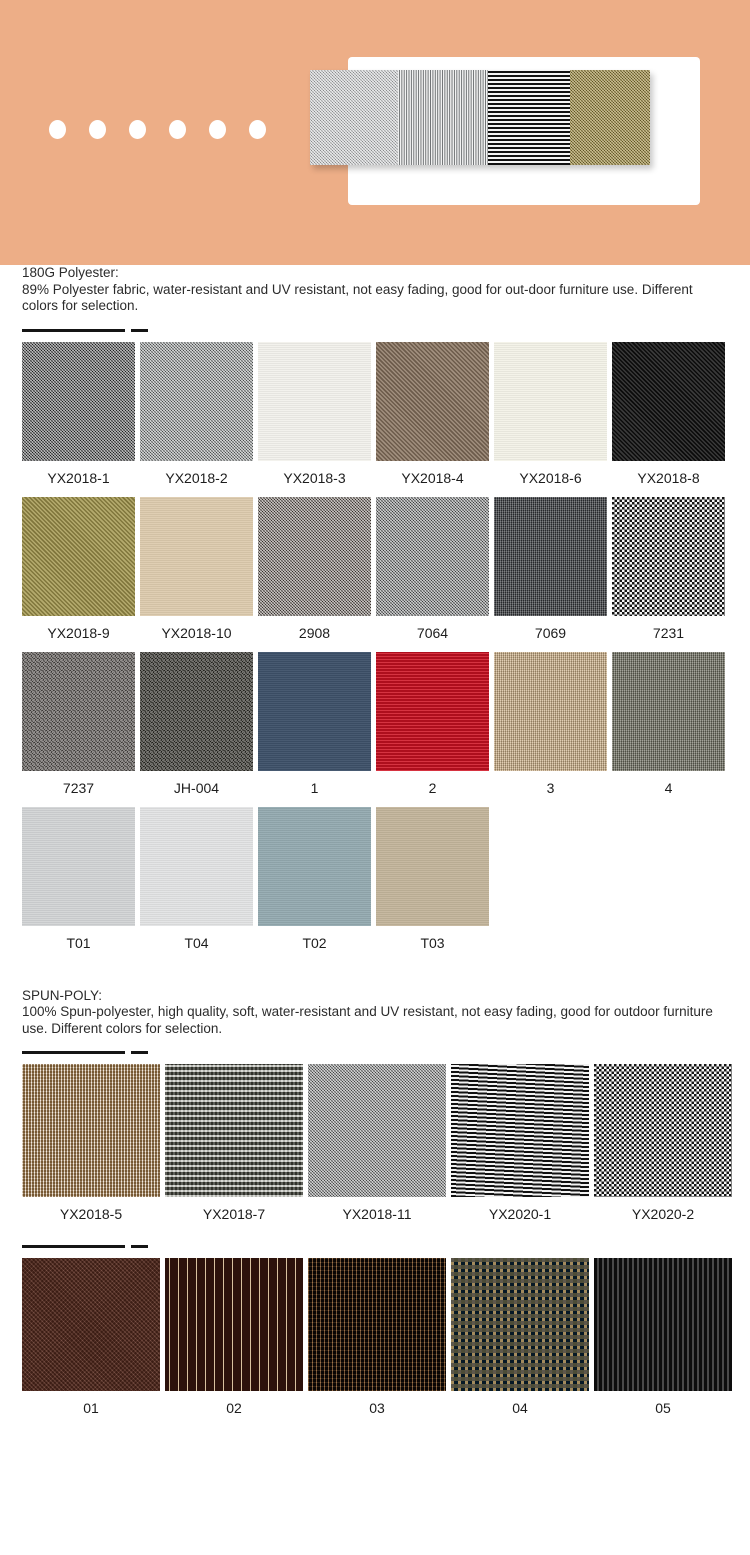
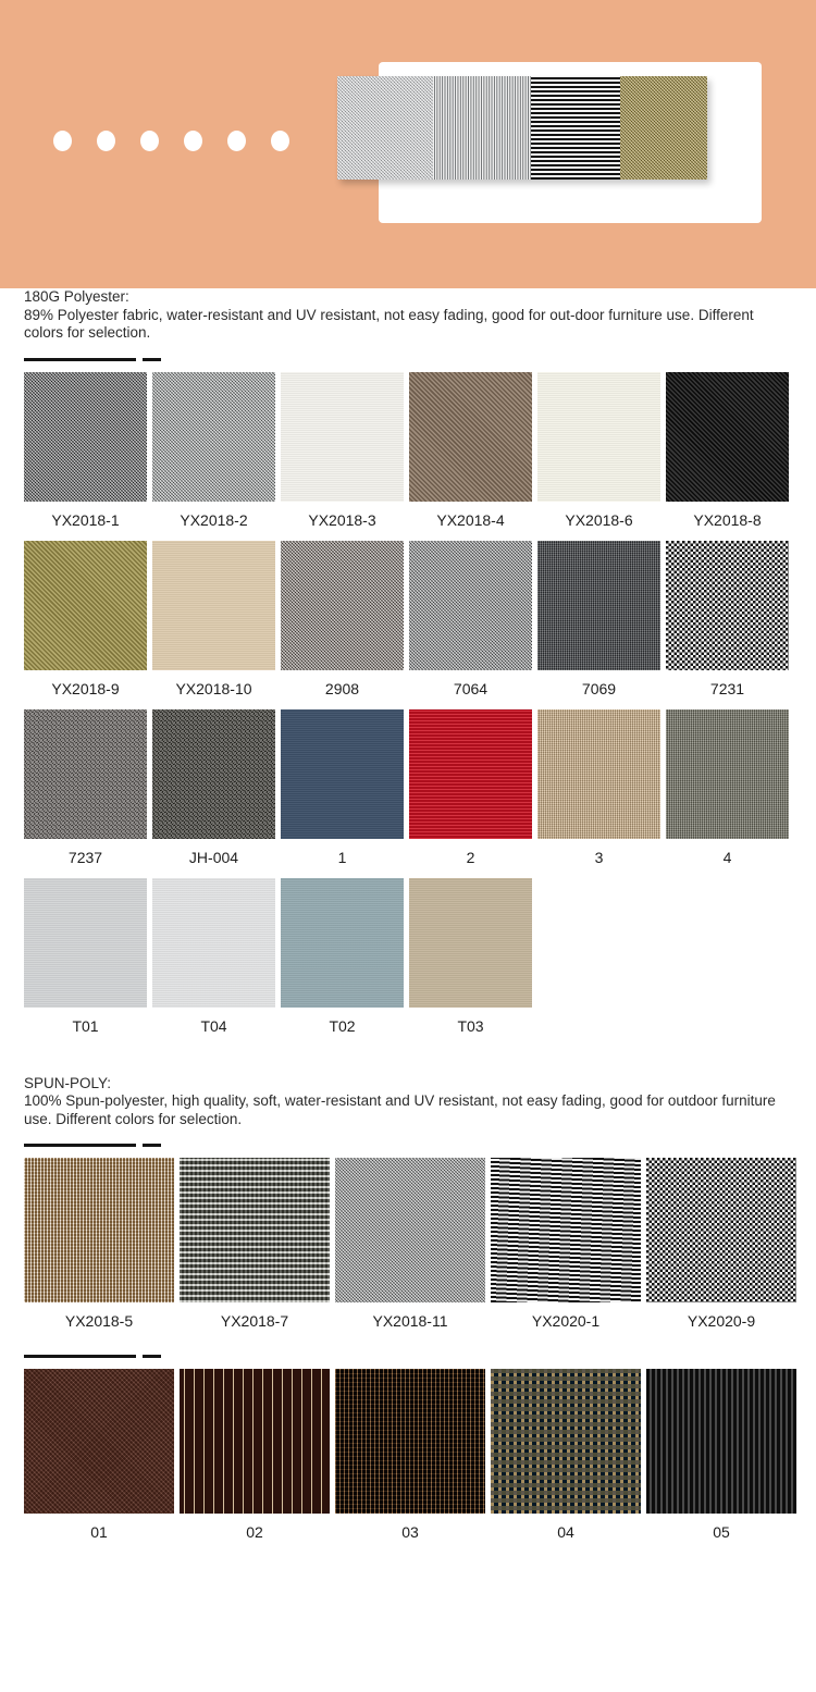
  180G Polyester:
  89% Polyester fabric, water-resistant and UV resistant, not easy fading, good for out-door furniture use. Different colors for selection.
  YX2018-1
  YX2018-2
  YX2018-3
  YX2018-4
  YX2018-6
  YX2018-8
  YX2018-9
  YX2018-10
  2908
  7064
  7069
  7231
  7237
  JH-004
  1
  2
  3
  4
  T01
  T04
  T02
  T03
  SPUN-POLY:
  100% Spun-polyester, high quality, soft, water-resistant and UV resistant, not easy fading, good for outdoor furniture use. Different colors for selection.
  YX2018-5
  YX2018-7
  YX2018-11
  YX2020-1
- YX2020-2
+ YX2020-9
  01
  02
  03
  04
  05
